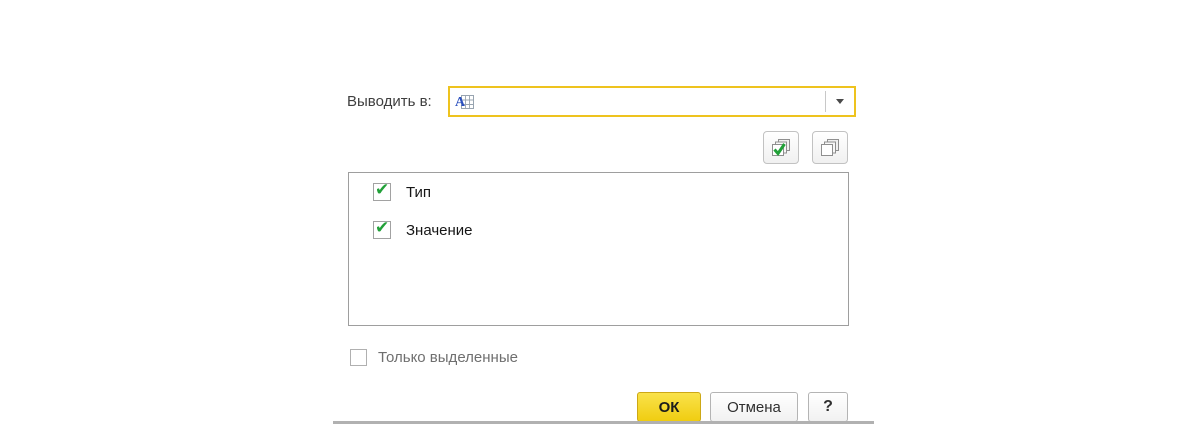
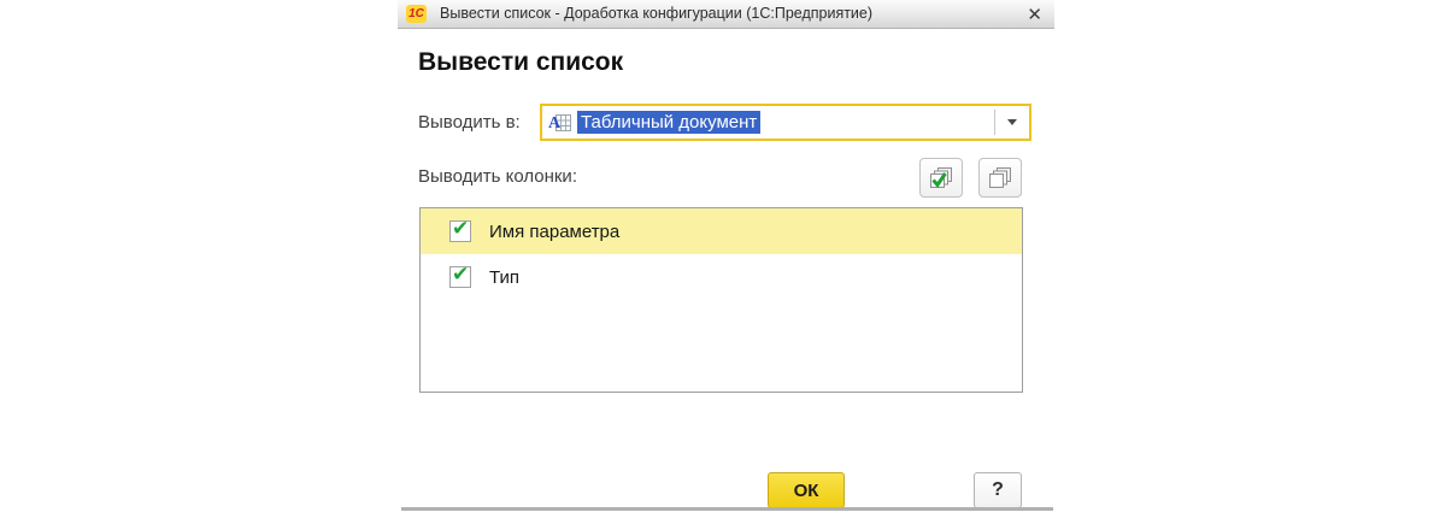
+ 1С
+ Вывести список - Доработка конфигурации (1С:Предприятие)
+ ✕
+ Вывести список
  Выводить в:
  А
+ Табличный документ
+ Выводить колонки:
+ Имя параметра
  Тип
- Значение
- Только выделенные
  ОК
- Отмена
  ?
